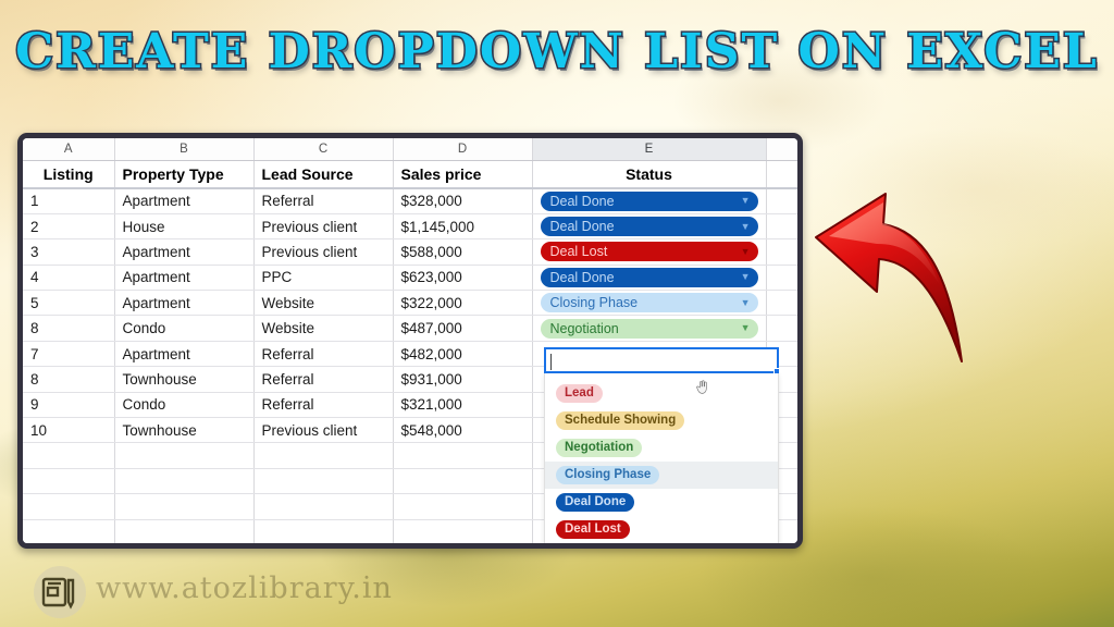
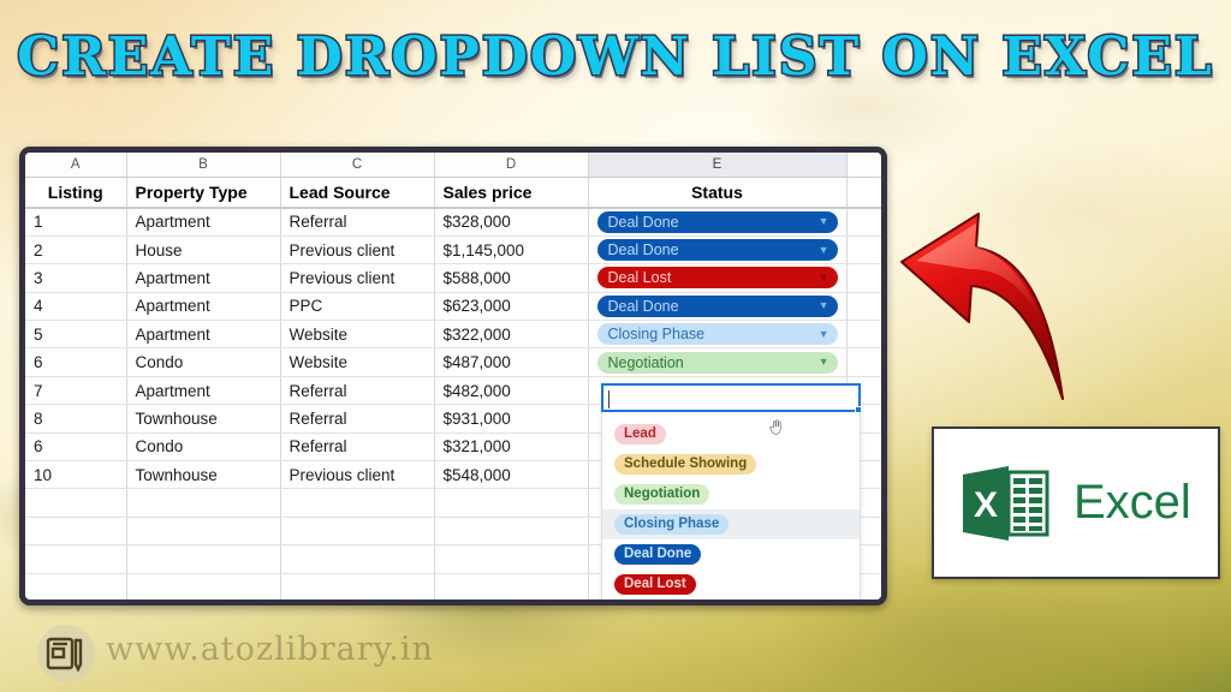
  CREATE DROPDOWN LIST ON EXCEL
  A	B	C	D	E
  Listing	Property Type	Lead Source	Sales price	Status
  1	Apartment	Referral	$328,000	Deal Done ▼
  2	House	Previous client	$1,145,000	Deal Done ▼
  3	Apartment	Previous client	$588,000	Deal Lost ▼
  4	Apartment	PPC	$623,000	Deal Done ▼
  5	Apartment	Website	$322,000	Closing Phase ▼
- 8	Condo	Website	$487,000	Negotiation ▼
+ 6	Condo	Website	$487,000	Negotiation ▼
  7	Apartment	Referral	$482,000
  8	Townhouse	Referral	$931,000
- 9	Condo	Referral	$321,000
+ 6	Condo	Referral	$321,000
  10	Townhouse	Previous client	$548,000
  Lead
  Schedule Showing
  Negotiation
  Closing Phase
  Deal Done
  Deal Lost
+ X
+ Excel
  www.atozlibrary.in
